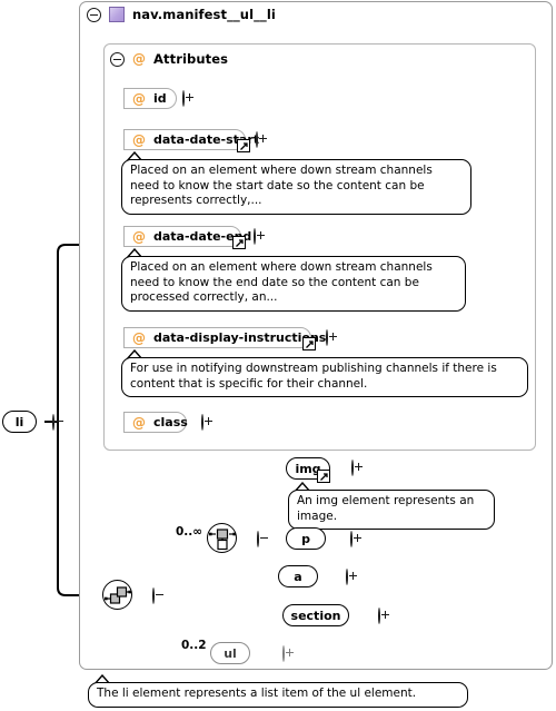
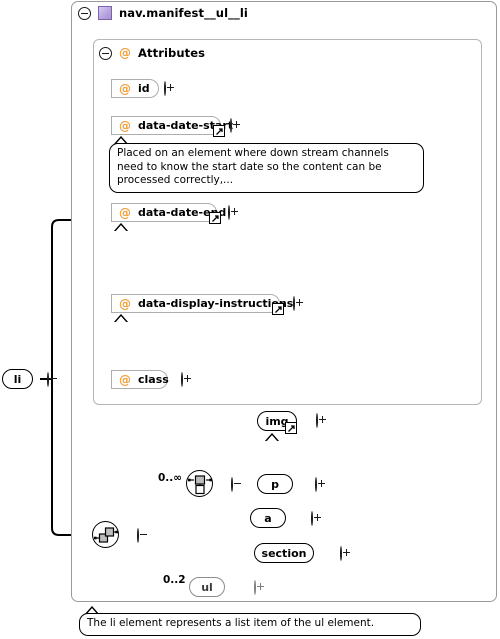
  nav.manifest__ul__li
  @
  Attributes
  @
  id
  @
  data-date-sr
- Placed on an element where down stream channels need to know the start date so the content can be represents correctly,...
+ Placed on an element where down stream channels need to know the start date so the content can be processed correctly,...
  @
  data-date-ed
- Placed on an element where down stream channels need to know the end date so the content can be processed correctly, an...
  @
  data-display-instructis
- For use in notifying downstream publishing channels if there is content that is specific for their channel.
  @
  class
  li
  0..∞
  img
- An img element represents an image.
  p
  a
  section
  0..2
  ul
  The li element represents a list item of the ul element.
